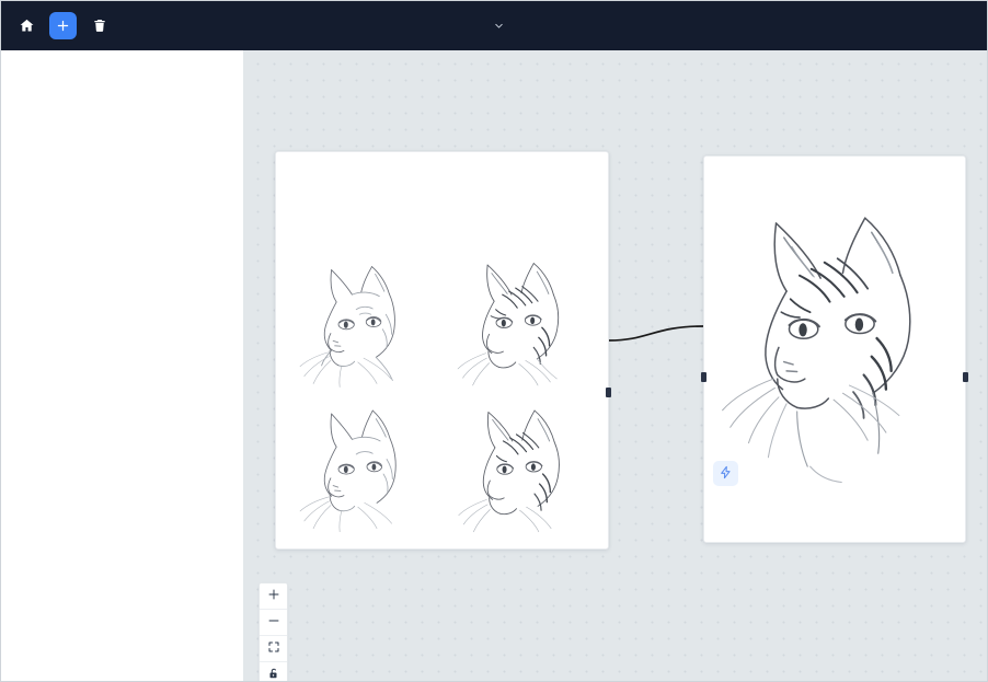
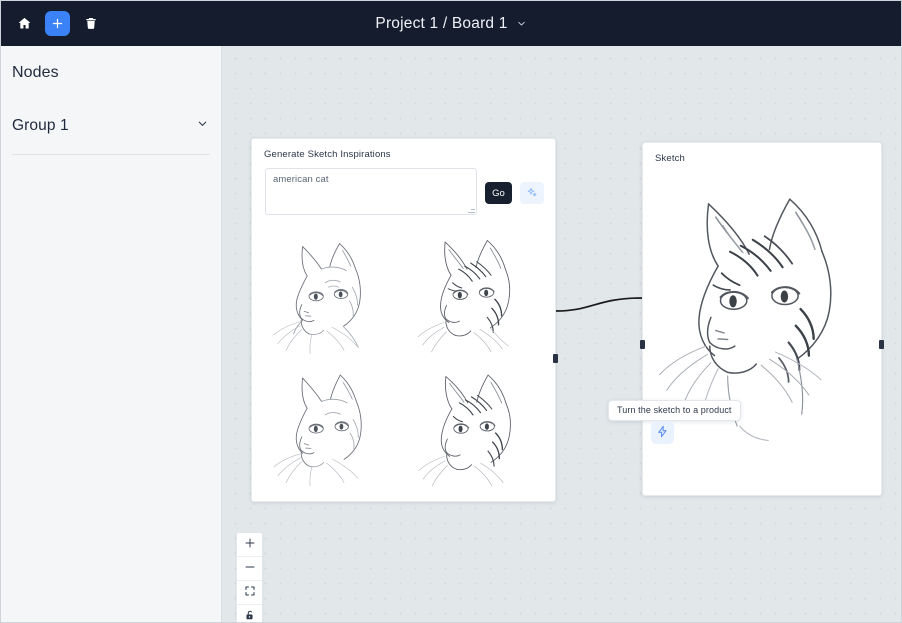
+ Project 1 / Board 1
+ Nodes
+ Group 1
+ Generate Sketch Inspirations
+ american cat
+ Go
+ Sketch
+ Turn the sketch to a product
